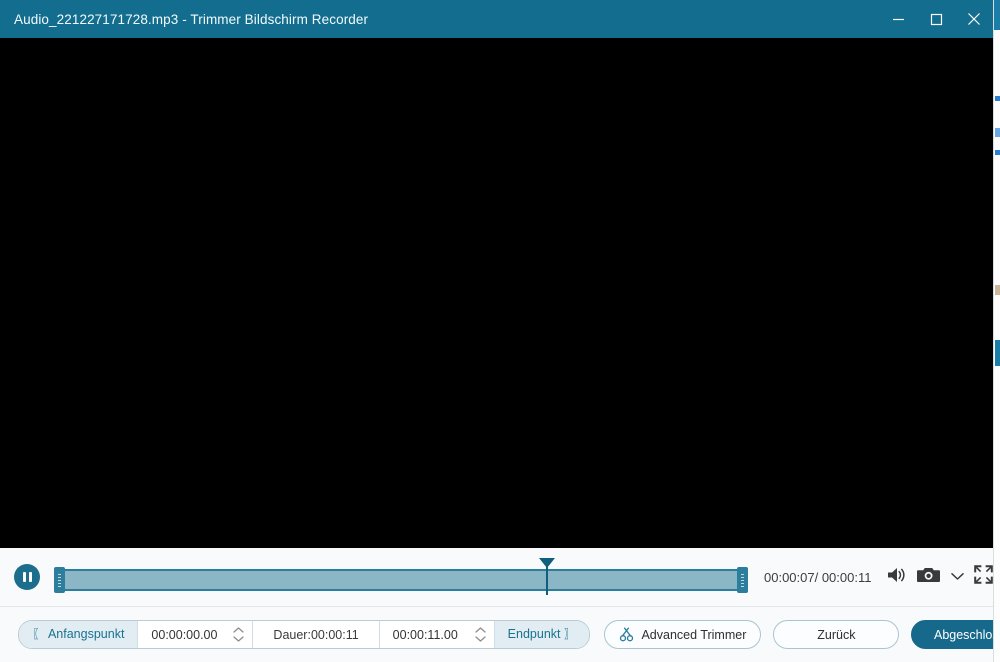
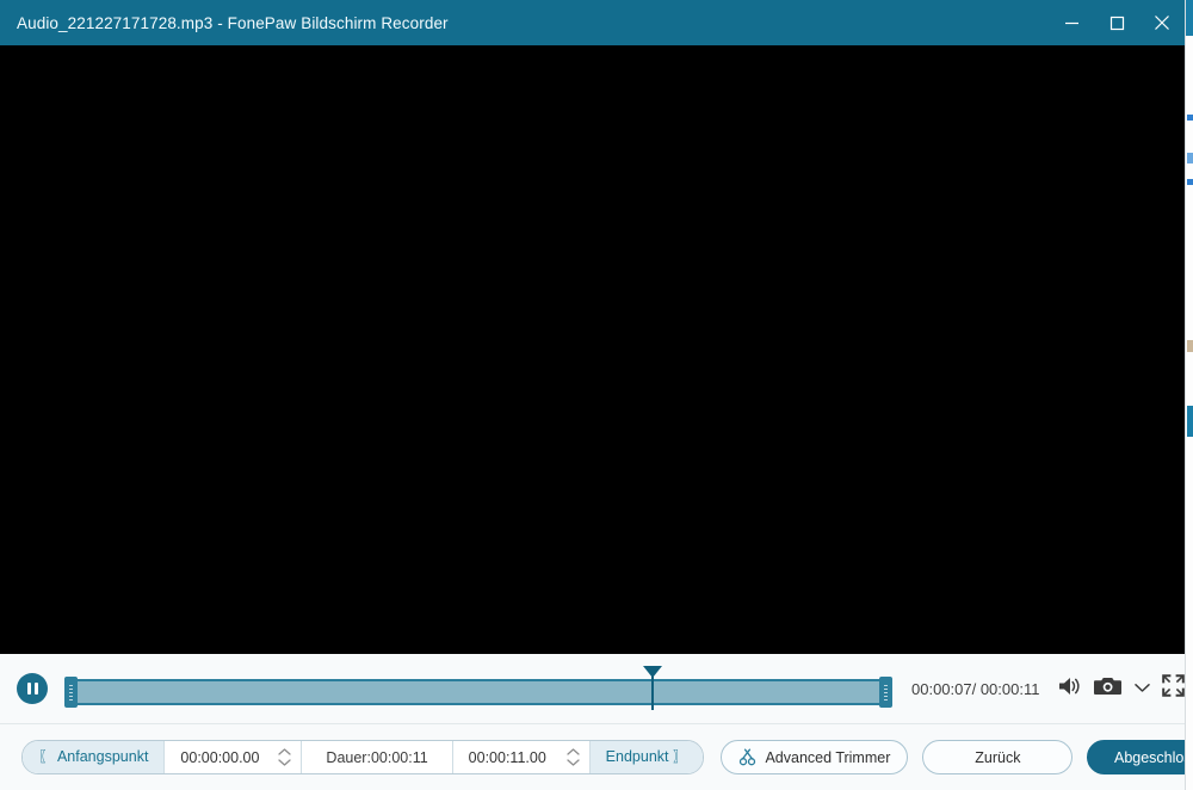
- Audio_221227171728.mp3 - Trimmer Bildschirm Recorder
+ Audio_221227171728.mp3 - FonePaw Bildschirm Recorder
  00:00:07/ 00:00:11
  〖 Anfangspunkt
  00:00:00.00
  Dauer:00:00:11
  00:00:11.00
  Endpunkt 〗
  Advanced Trimmer
  Zurück
